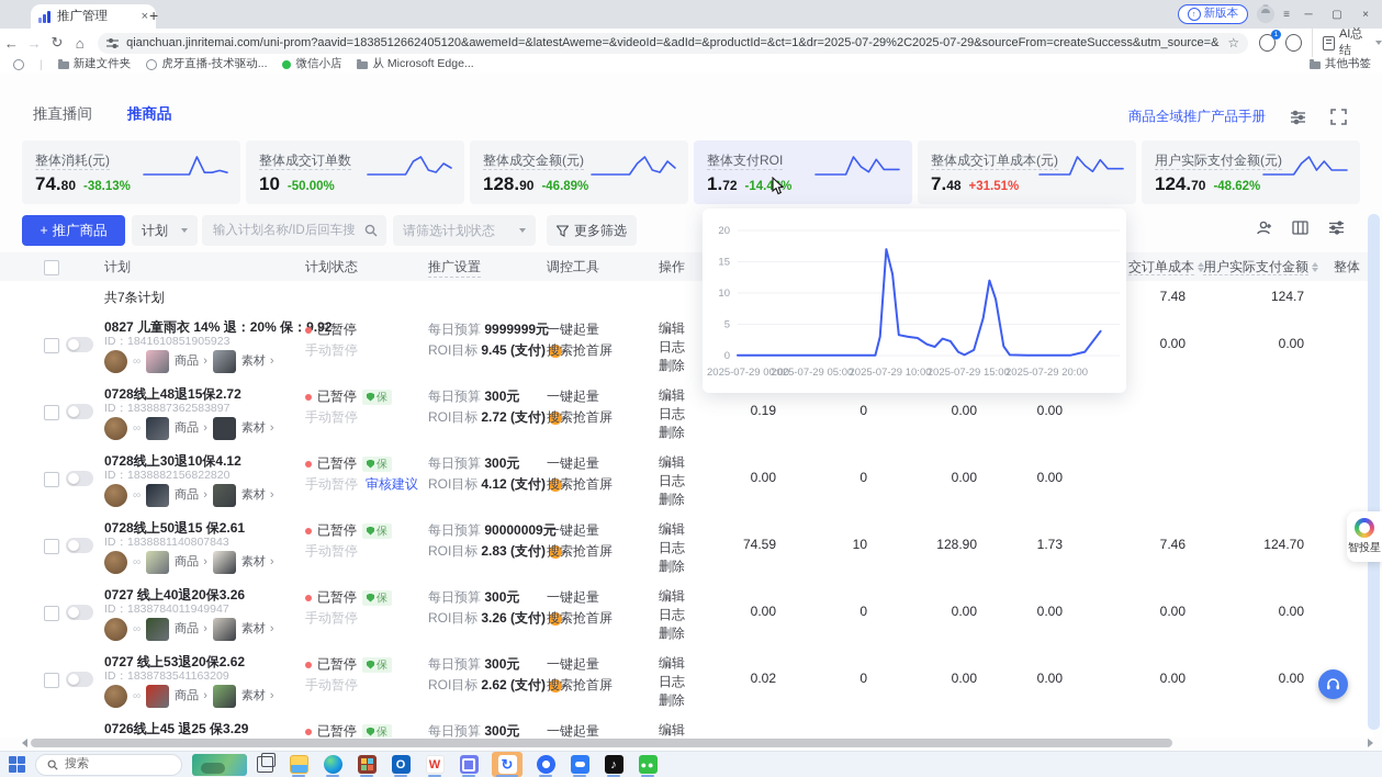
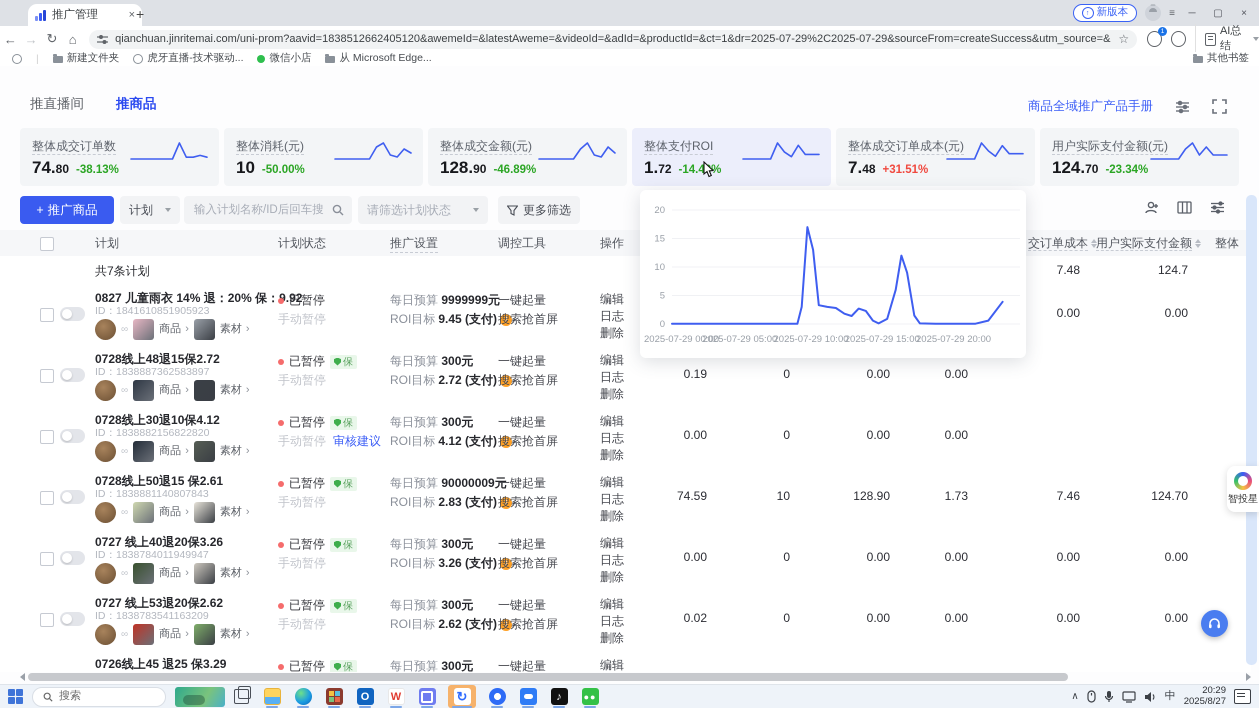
  推广管理
  ×
  +
  新版本
  ≡
  ─
  ▢
  ×
  ←
  →
  ↻
  ⌂
  qianchuan.jinritemai.com/uni-prom?aavid=1838512662405120&awemeId=&latestAweme=&videoId=&adId=&productId=&ct=1&dr=2025-07-29%2C2025-07-29&sourceFrom=createSuccess&utm_source=&
  ☆
  AI总结
  |
  新建文件夹
  虎牙直播-技术驱动...
  微信小店
  从 Microsoft Edge...
  其他书签
  推直播间
  推商品
  商品全域推广产品手册
- 整体消耗(元)
+ 整体成交订单数
  74.80
  -38.13%
- 整体成交订单数
+ 整体消耗(元)
  10
  -50.00%
  整体成交金额(元)
  128.90
  -46.89%
  整体支付ROI
  1.72
  -14.4%
  整体成交订单成本(元)
  7.48
  +31.51%
  用户实际支付金额(元)
  124.70
- -48.62%
+ -23.34%
  +
  推广商品
  计划
  输入计划名称/ID后回车搜
  请筛选计划状态
  更多筛选
  计划
  计划状态
  推广设置
  调控工具
  操作
  交订单成本
  用户实际支付金额
  整体
  共7条计划
  7.48
  124.7
  0827 儿童雨衣 14% 退：20% 保：.92
  ID：1841610851905923
  ∞
  商品 ›
  素材 ›
  已暂停
  手动暂停
  每日预算 9999999元
  ROI目标
  9.45 (支付)
  !
  一键起量
  搜索抢首屏
  编辑
  日志
  删除
  0.00
  0.00
  0728线上48退15保2.72
  ID：1838887362583897
  ∞
  商品 ›
  素材 ›
  已暂停
  保
  手动暂停
  每日预算 300元
  ROI目标
  2.72 (支付)
  !
  一键起量
  搜索抢首屏
  编辑
  日志
  删除
  0.19
  0
  0.00
  0.00
  0728线上30退10保4.12
  ID：1838882156822820
  ∞
  商品 ›
  素材 ›
  已暂停
  保
  手动暂停
  审核建议
  每日预算 300元
  ROI目标
  4.12 (支付)
  !
  一键起量
  搜索抢首屏
  编辑
  日志
  删除
  0.00
  0
  0.00
  0.00
  0728线上50退15 保2.61
  ID：1838881140807843
  ∞
  商品 ›
  素材 ›
  已暂停
  保
  手动暂停
  每日预算 90000009元
  ROI目标
  2.83 (支付)
  !
  一键起量
  搜索抢首屏
  编辑
  日志
  删除
  74.59
  10
  128.90
  1.73
  7.46
  124.70
  0727 线上40退20保3.26
  ID：1838784011949947
  ∞
  商品 ›
  素材 ›
  已暂停
  保
  手动暂停
  每日预算 300元
  ROI目标
  3.26 (支付)
  !
  一键起量
  搜索抢首屏
  编辑
  日志
  删除
  0.00
  0
  0.00
  0.00
  0.00
  0.00
  0727 线上53退20保2.62
  ID：1838783541163209
  ∞
  商品 ›
  素材 ›
  已暂停
  保
  手动暂停
  每日预算 300元
  ROI目标
  2.62 (支付)
  !
  一键起量
  搜索抢首屏
  编辑
  日志
  删除
  0.02
  0
  0.00
  0.00
  0.00
  0.00
  0726线上45 退25 保3.29
  已暂停
  保
  每日预算 300元
  一键起量
  编辑
  0
  5
  10
  15
  20
  2025-07-29 00:00
  2025-07-29 05:00
  2025-07-29 10:00
  2025-07-29 15:00
  2025-07-29 20:00
  智投星
  搜索
  O
  W
  ↻
  ♪
  ●●
+ ∧
+ 中
+ 20:29
+ 2025/8/27
